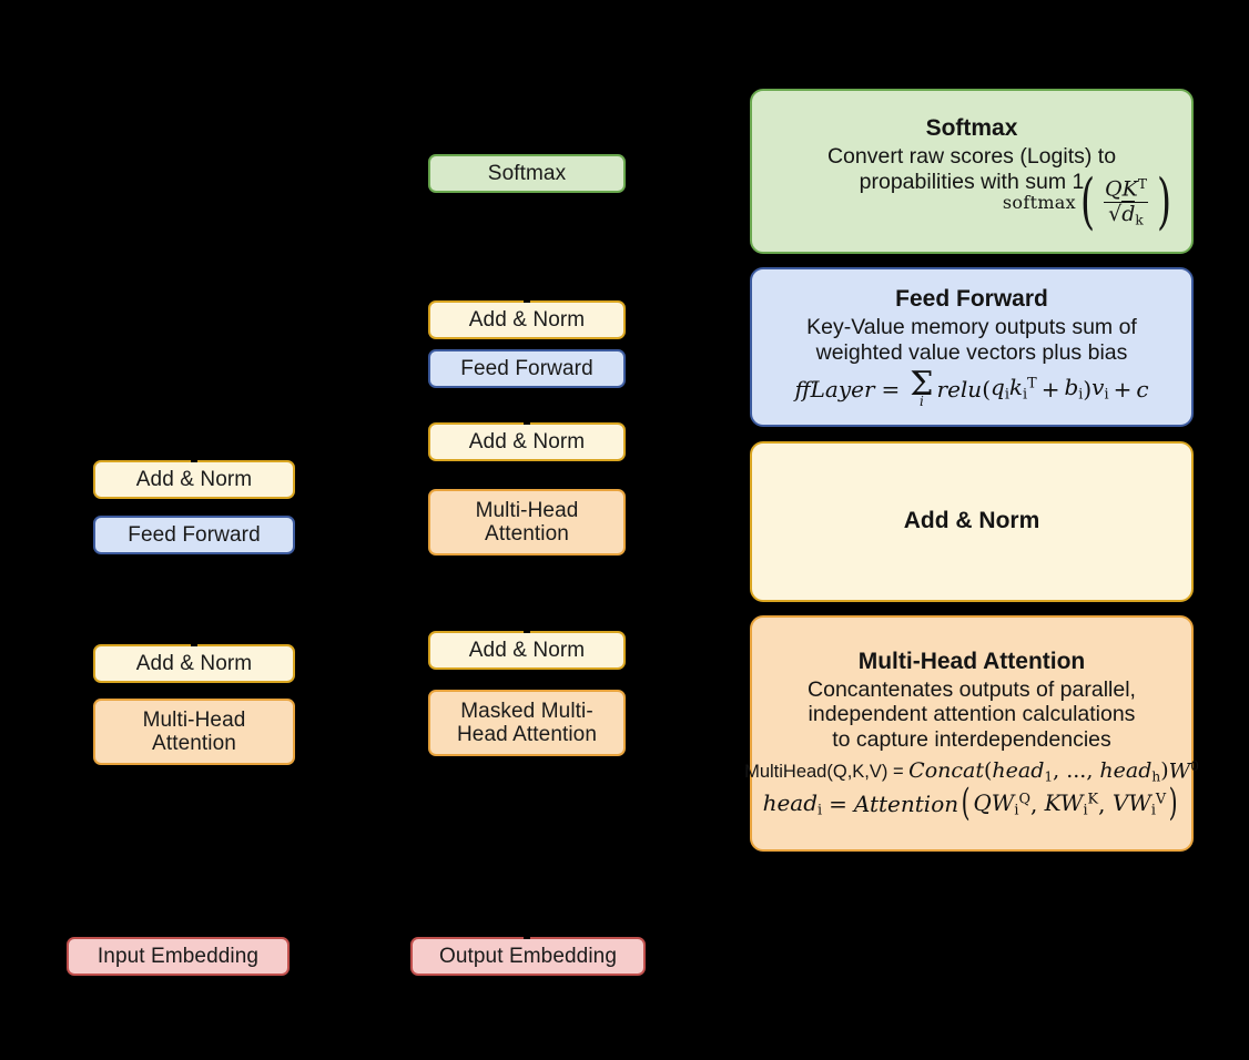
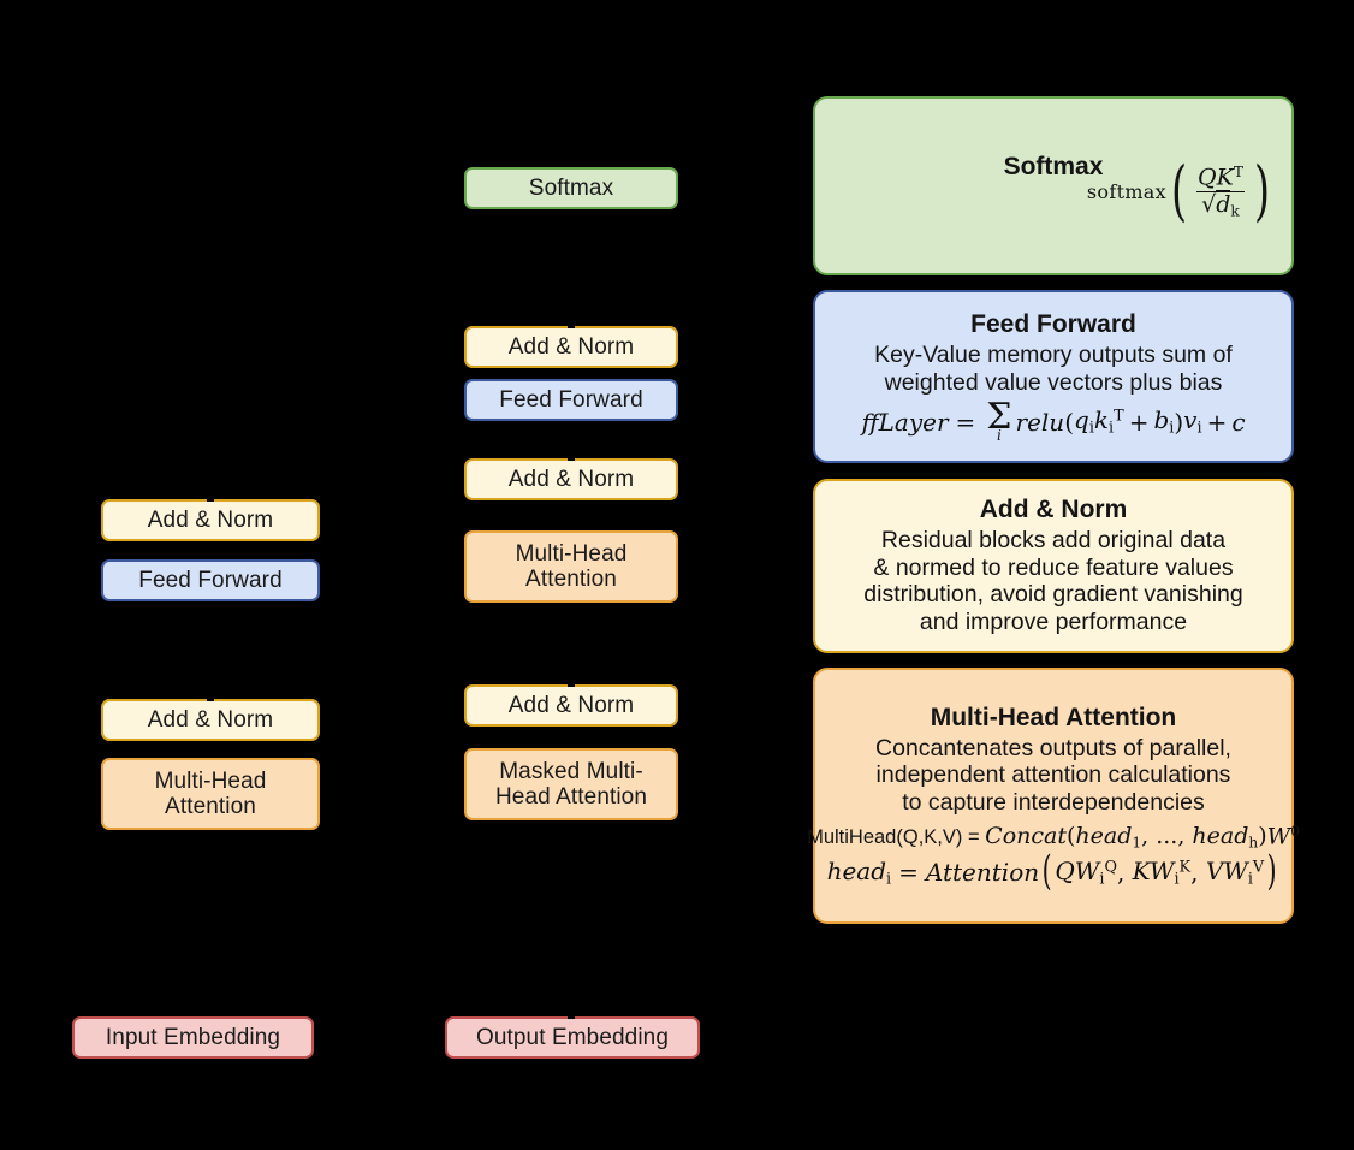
  Add & Norm
  Feed Forward
  Add & Norm
  Multi-Head
  Attention
  Input Embedding
  Softmax
  Add & Norm
  Feed Forward
  Add & Norm
  Multi-Head
  Attention
  Add & Norm
  Masked Multi-
  Head Attention
  Output Embedding
  Softmax
- Convert raw scores (Logits) to
- propabilities with sum 1
  softmax
  (
  QKT
  √dk
  )
  Feed Forward
  Key-Value memory outputs sum of
  weighted value vectors plus bias
  ffLayer
  =
  Σ
  i
  relu
  (
  qikiT
  +
  bi
  )
  vi
  +
  c
  Add & Norm
+ Residual blocks add original data
+ & normed to reduce feature values
+ distribution, avoid gradient vanishing
+ and improve performance
  Multi-Head Attention
  Concantenates outputs of parallel,
  independent attention calculations
  to capture interdependencies
  MultiHead(Q,K,V) =
  Concat
  (
  head1
  , ...,
  headh
  )
  W0
  headi
  =
  Attention
  (
  QWiQ
  ,
  KWiK
  ,
  VWiV
  )
